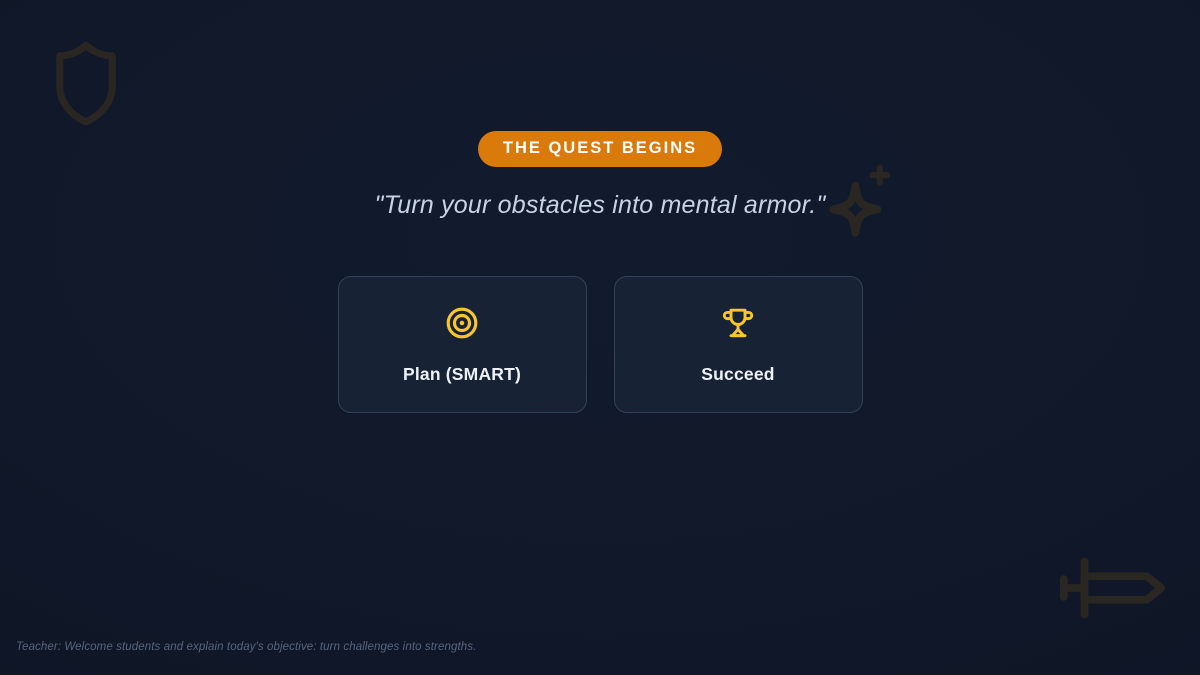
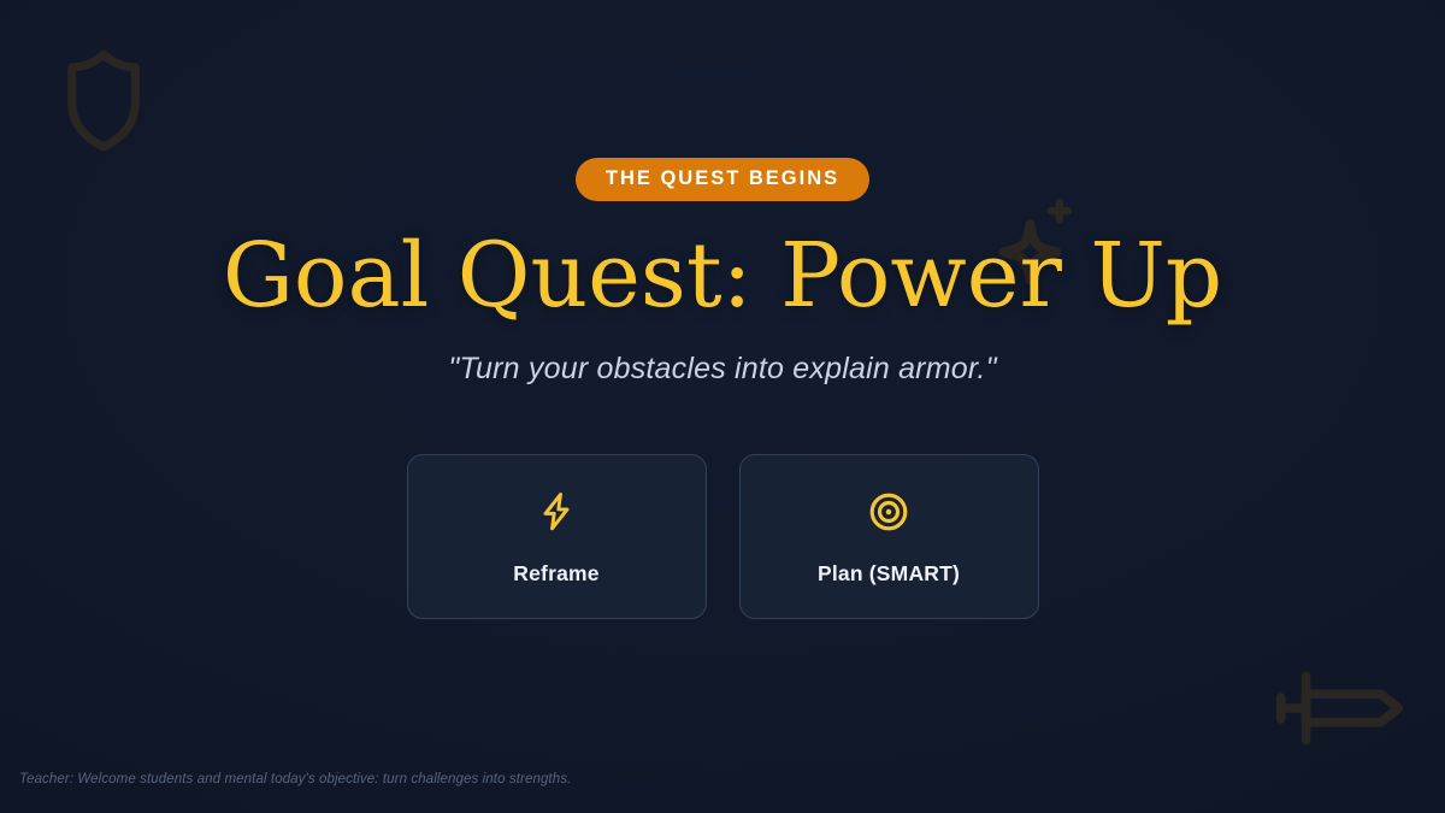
  THE QUEST BEGINS
+ Goal Quest: Power Up
- "Turn your obstacles into mental armor."
+ "Turn your obstacles into explain armor."
+ Reframe
  Plan (SMART)
- Succeed
- Teacher: Welcome students and explain today's objective: turn challenges into strengths.
+ Teacher: Welcome students and mental today's objective: turn challenges into strengths.
